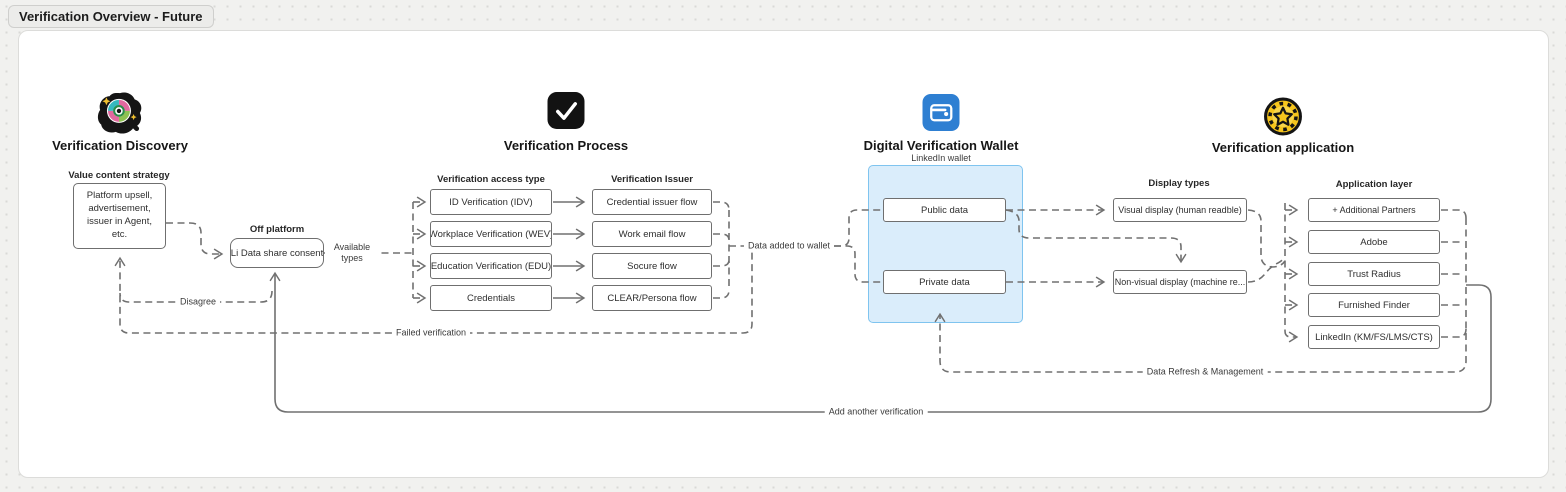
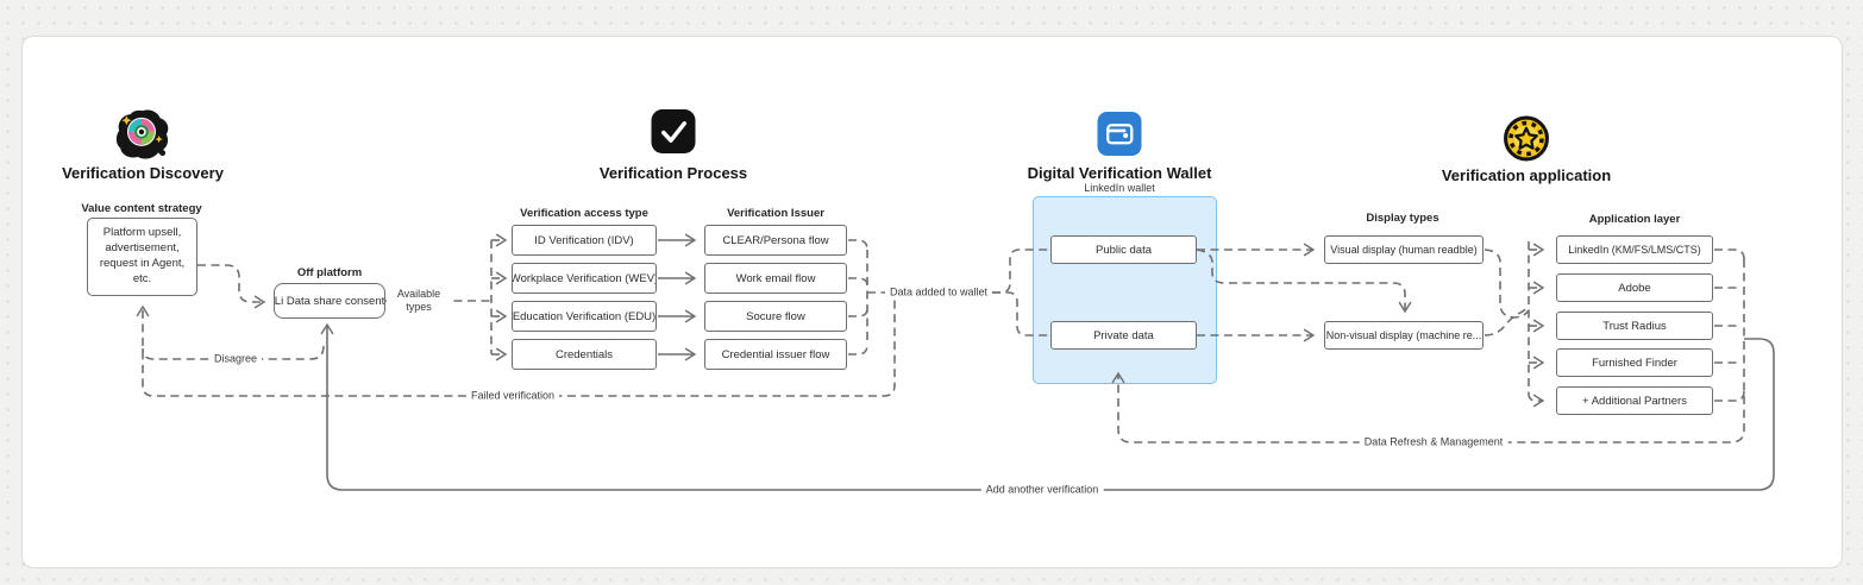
- Verification Overview - Future
  Verification Discovery
  Verification Process
  Digital Verification Wallet
  LinkedIn wallet
  Verification application
  Value content strategy
  Off platform
  Verification access type
  Verification Issuer
  Display types
  Application layer
- Platform upsell, advertisement, issuer in Agent, etc.
+ Platform upsell, advertisement, request in Agent, etc.
  Li Data share consent
  ID Verification (IDV)
  Workplace Verification (WEV)
  Education Verification (EDU)
  Credentials
- Credential issuer flow
+ CLEAR/Persona flow
  Work email flow
  Socure flow
- CLEAR/Persona flow
+ Credential issuer flow
  Public data
  Private data
  Visual display (human readble)
  Non-visual display (machine re...
- + Additional Partners
+ LinkedIn (KM/FS/LMS/CTS)
  Adobe
  Trust Radius
  Furnished Finder
- LinkedIn (KM/FS/LMS/CTS)
+ + Additional Partners
  Available types
  Data added to wallet
  Disagree
  Failed verification
  Data Refresh & Management
  Add another verification
